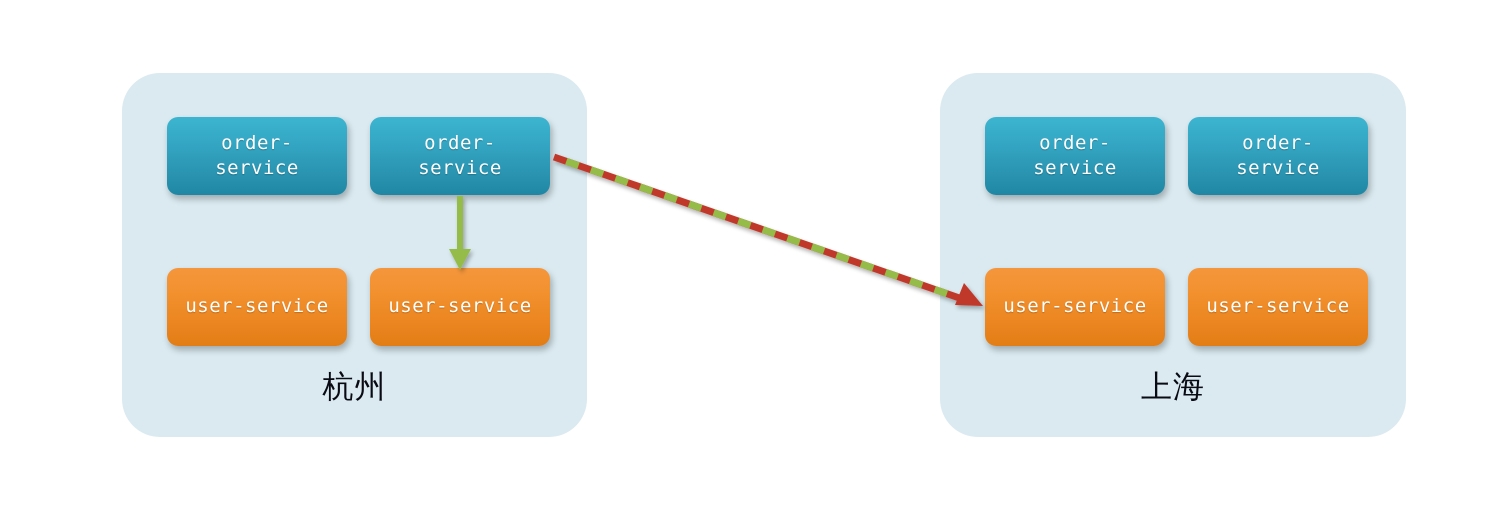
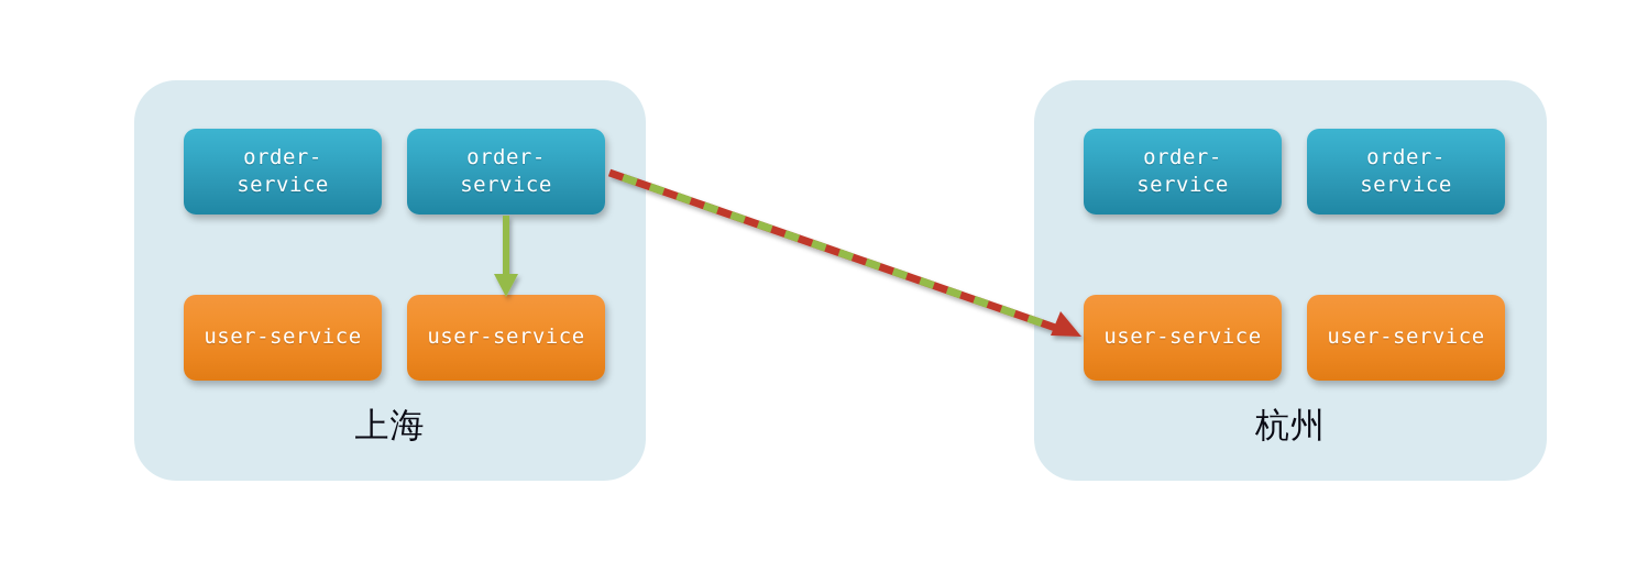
- 杭州
+ 上海
  order-
  service
  order-
  service
  user-service
  user-service
- 上海
+ 杭州
  order-
  service
  order-
  service
  user-service
  user-service
